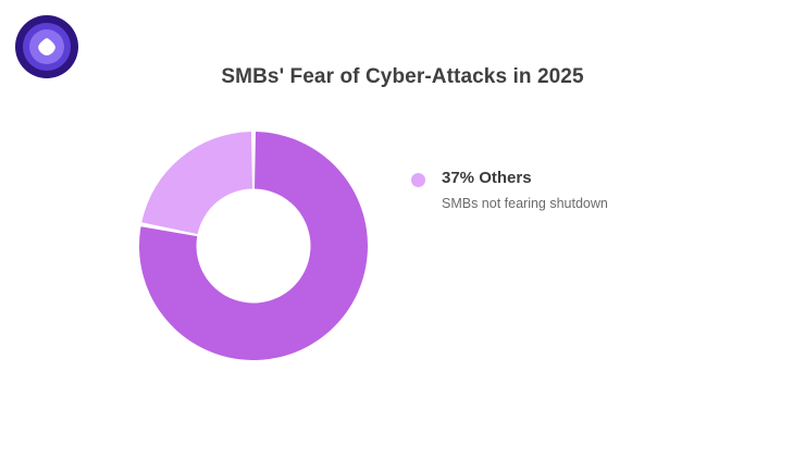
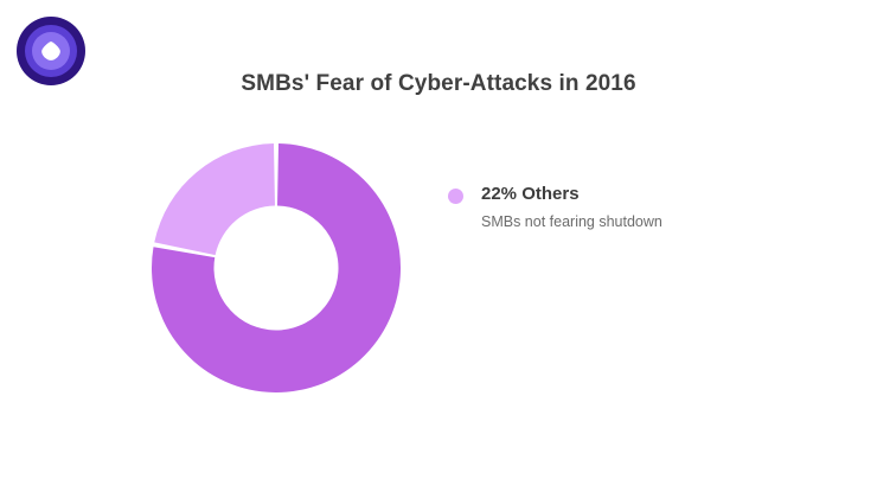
- SMBs' Fear of Cyber-Attacks in 2025
+ SMBs' Fear of Cyber-Attacks in 2016
- 37% Others
+ 22% Others
  SMBs not fearing shutdown
